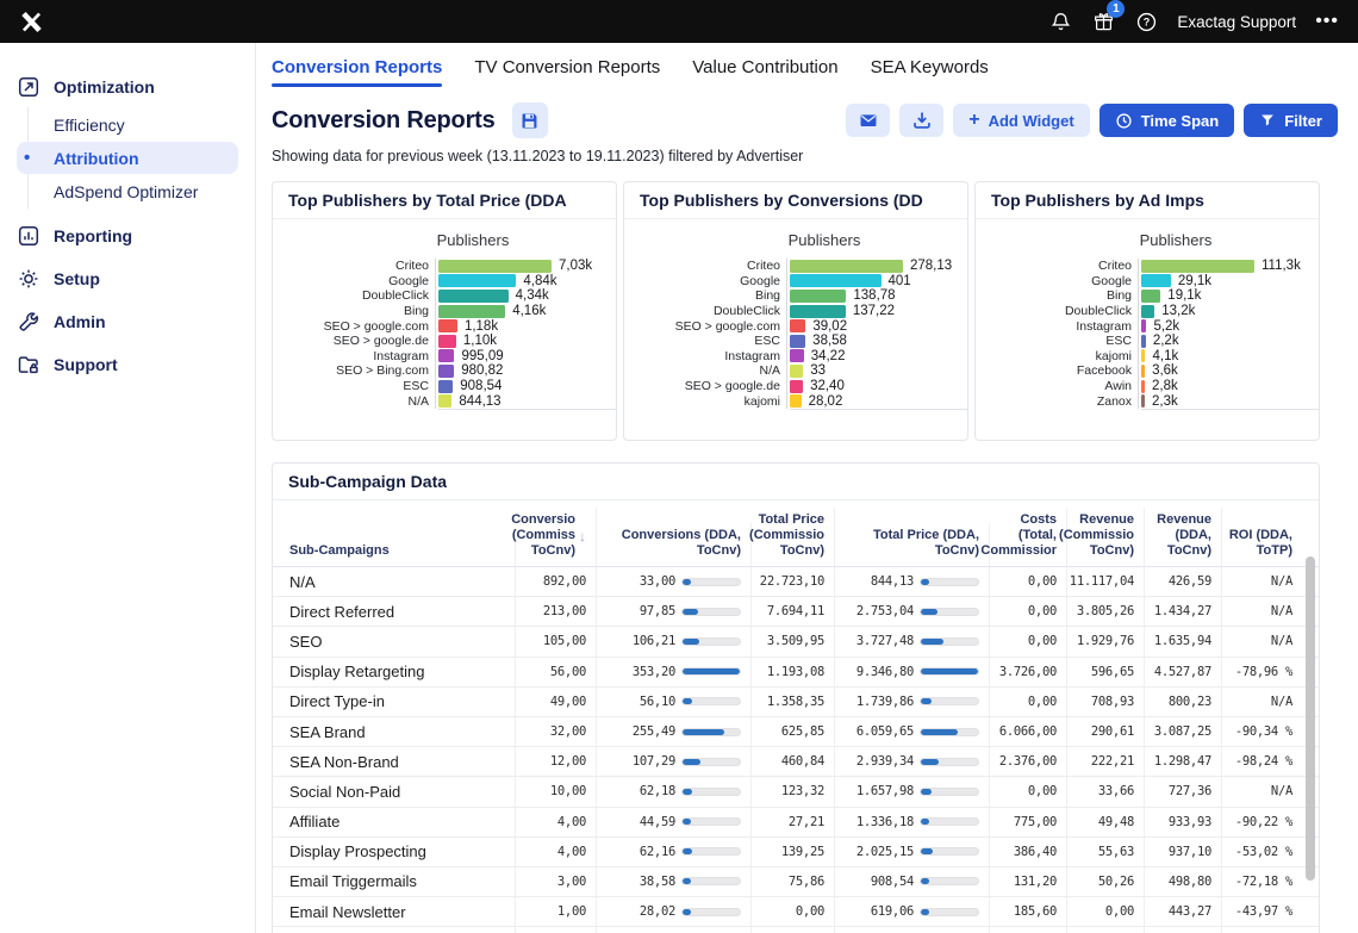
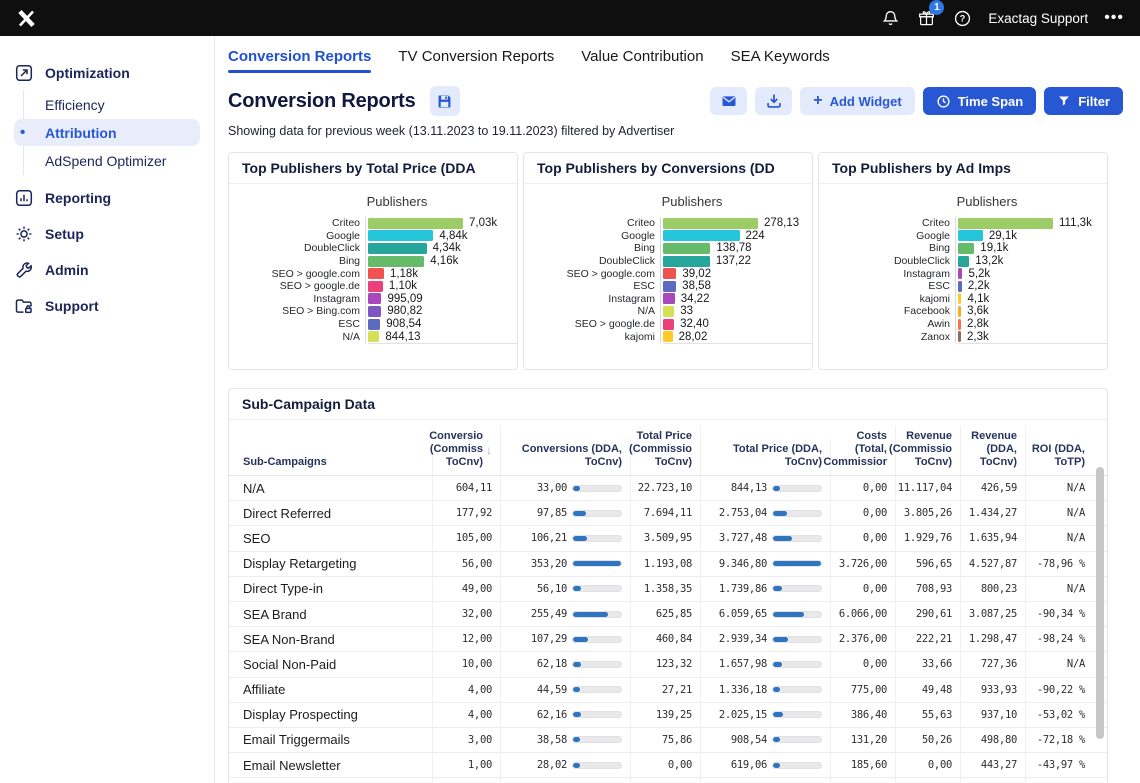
  1
  ?
  Exactag Support
  •••
  Optimization
  Efficiency
  •
  Attribution
  AdSpend Optimizer
  Reporting
  Setup
  Admin
  Support
  Conversion Reports
  TV Conversion Reports
  Value Contribution
  SEA Keywords
  Conversion Reports
  +
  Add Widget
  Time Span
  Filter
  Showing data for previous week (13.11.2023 to 19.11.2023) filtered by Advertiser
  Top Publishers by Total Price (DDA
  Publishers
  Criteo
  7,03k
  Google
  4,84k
  DoubleClick
  4,34k
  Bing
  4,16k
  SEO > google.com
  1,18k
  SEO > google.de
  1,10k
  Instagram
  995,09
  SEO > Bing.com
  980,82
  ESC
  908,54
  N/A
  844,13
  Top Publishers by Conversions (DD
  Publishers
  Criteo
  278,13
  Google
- 401
+ 224
  Bing
  138,78
  DoubleClick
  137,22
  SEO > google.com
  39,02
  ESC
  38,58
  Instagram
  34,22
  N/A
  33
  SEO > google.de
  32,40
  kajomi
  28,02
  Top Publishers by Ad Imps
  Publishers
  Criteo
  111,3k
  Google
  29,1k
  Bing
  19,1k
  DoubleClick
  13,2k
  Instagram
  5,2k
  ESC
  2,2k
  kajomi
  4,1k
  Facebook
  3,6k
  Awin
  2,8k
  Zanox
  2,3k
  Sub-Campaign Data
  Sub-Campaigns
  Conversio
  (Commiss
  ToCnv)
  ↓
  Conversions (DDA, ToCnv)
  Total Price
  (Commissio
  ToCnv)
  Total Price (DDA, ToCnv)
  Costs
  (Total,
  Commissior
  Revenue
  (Commissio
  ToCnv)
  Revenue
  (DDA,
  ToCnv)
  ROI (DDA,
  ToTP)
  N/A
- 892,00
+ 604,11
  33,00
  22.723,10
  844,13
  0,00
  11.117,04
  426,59
  N/A
  Direct Referred
- 213,00
+ 177,92
  97,85
  7.694,11
  2.753,04
  0,00
  3.805,26
  1.434,27
  N/A
  SEO
  105,00
  106,21
  3.509,95
  3.727,48
  0,00
  1.929,76
  1.635,94
  N/A
  Display Retargeting
  56,00
  353,20
  1.193,08
  9.346,80
  3.726,00
  596,65
  4.527,87
  -78,96 %
  Direct Type-in
  49,00
  56,10
  1.358,35
  1.739,86
  0,00
  708,93
  800,23
  N/A
  SEA Brand
  32,00
  255,49
  625,85
  6.059,65
  6.066,00
  290,61
  3.087,25
  -90,34 %
  SEA Non-Brand
  12,00
  107,29
  460,84
  2.939,34
  2.376,00
  222,21
  1.298,47
  -98,24 %
  Social Non-Paid
  10,00
  62,18
  123,32
  1.657,98
  0,00
  33,66
  727,36
  N/A
  Affiliate
  4,00
  44,59
  27,21
  1.336,18
  775,00
  49,48
  933,93
  -90,22 %
  Display Prospecting
  4,00
  62,16
  139,25
  2.025,15
  386,40
  55,63
  937,10
  -53,02 %
  Email Triggermails
  3,00
  38,58
  75,86
  908,54
  131,20
  50,26
  498,80
  -72,18 %
  Email Newsletter
  1,00
  28,02
  0,00
  619,06
  185,60
  0,00
  443,27
  -43,97 %
